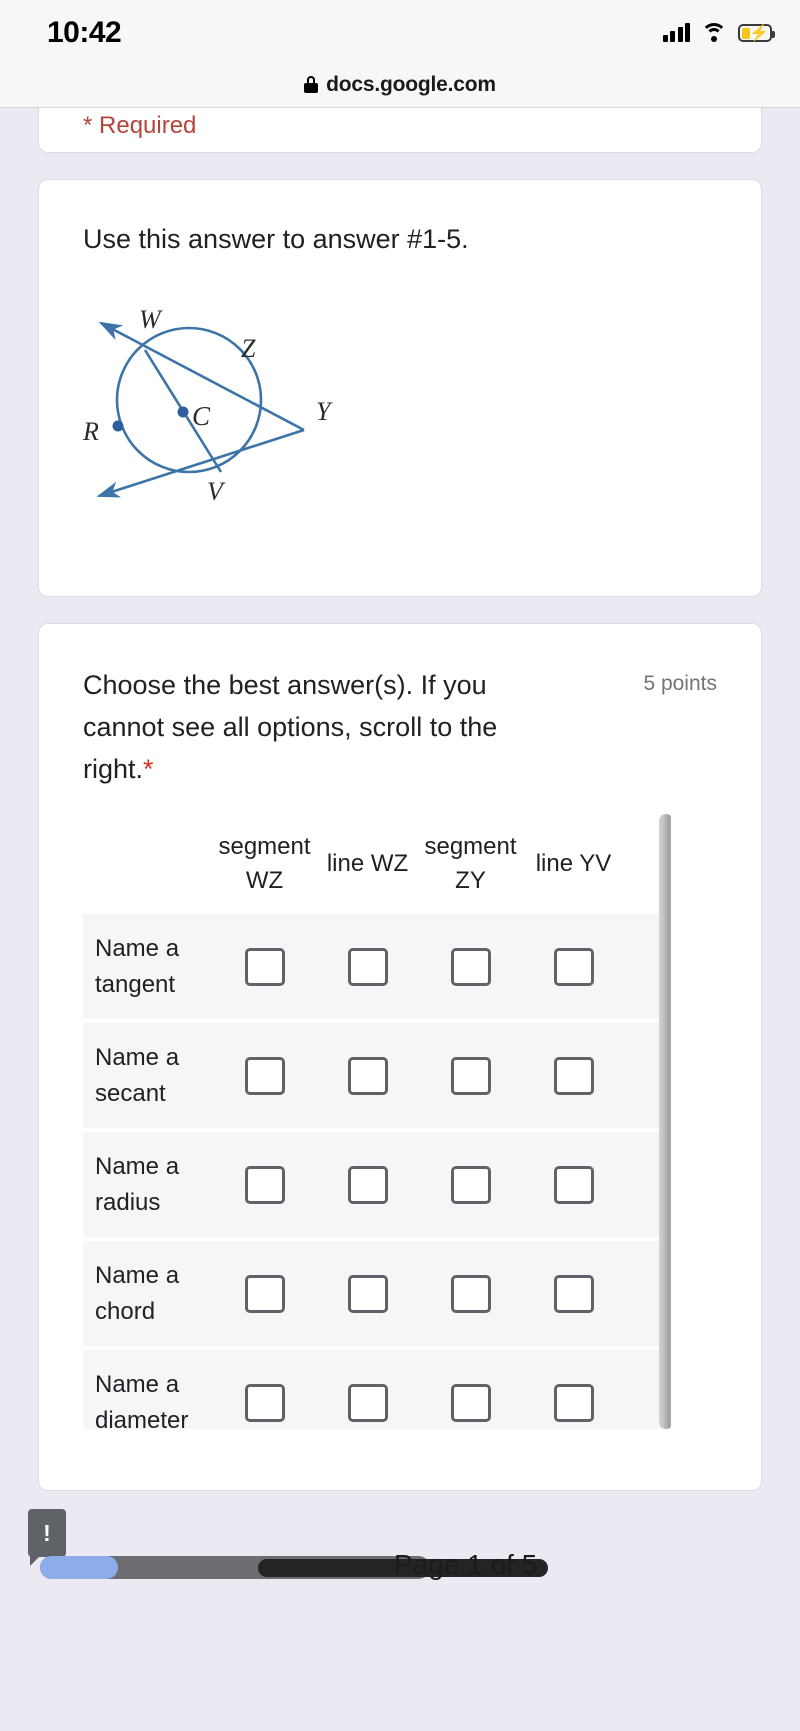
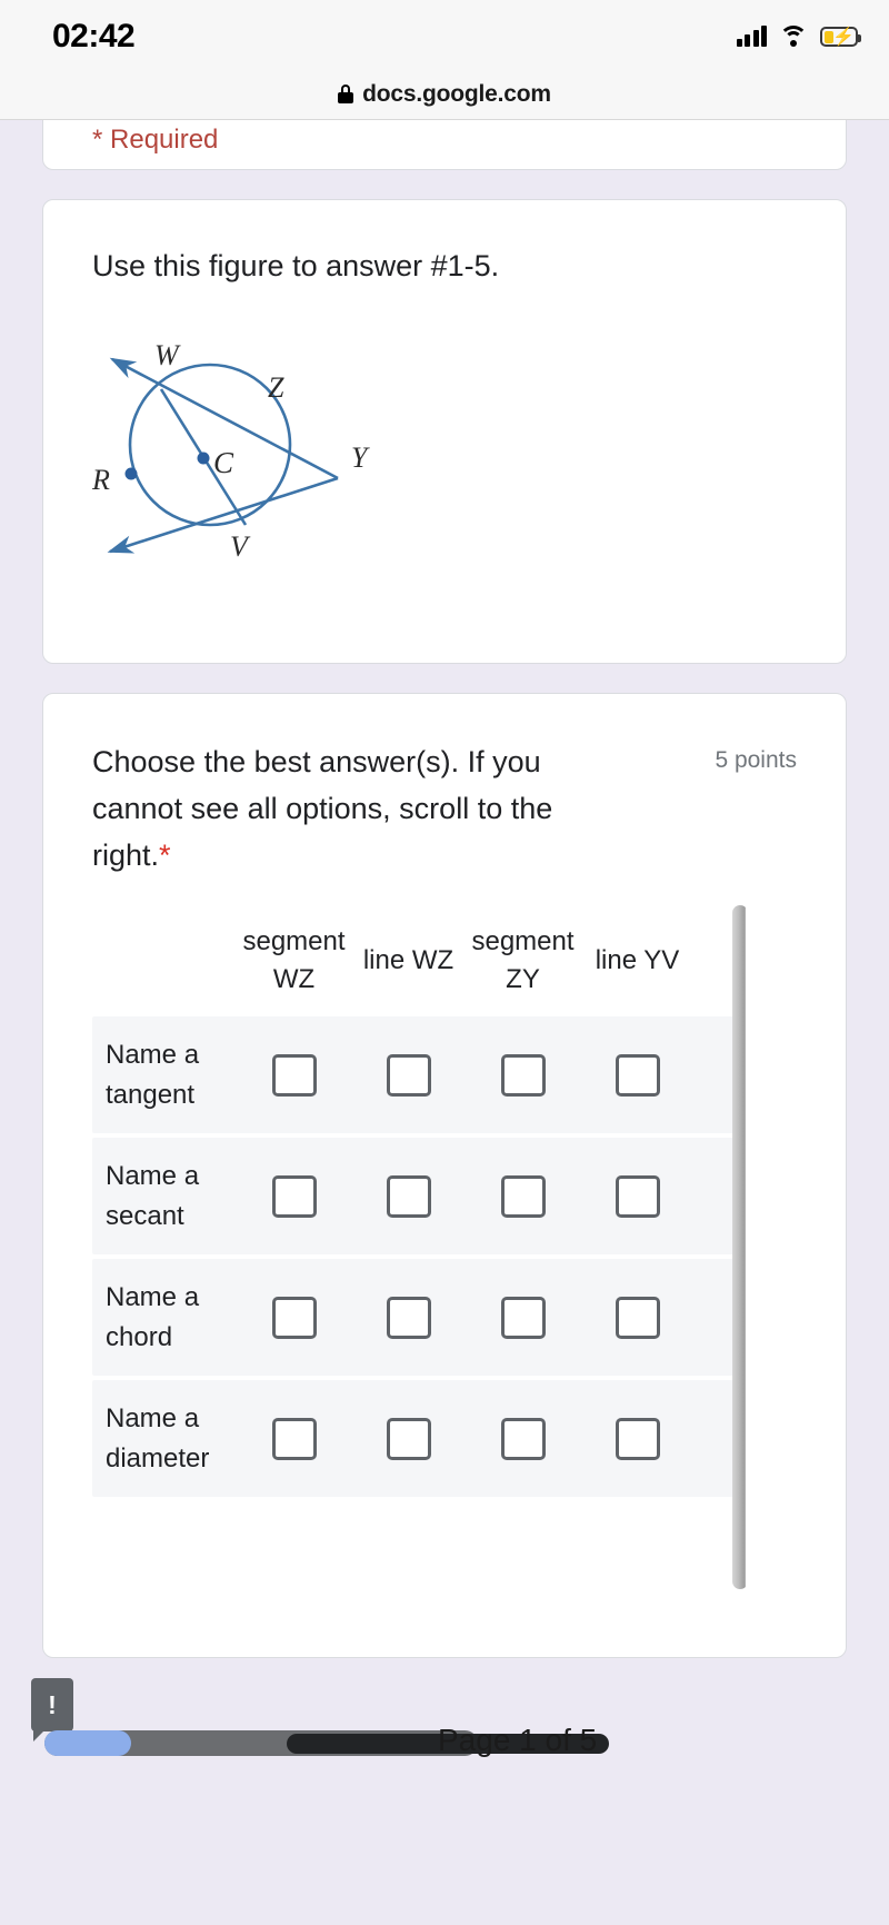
- 10:42
+ 02:42
  ⚡
  docs.google.com
  * Required
- Use this answer to answer #1-5.
+ Use this figure to answer #1-5.
  W
  Z
  Y
  C
  R
  V
  Choose the best answer(s). If you cannot see all options, scroll to the right.*
  5 points
  segment WZ
  line WZ
  segment ZY
  line YV
  Name a tangent
  Name a secant
- Name a radius
  Name a chord
  Name a diameter
  !
  Page 1 of 5
